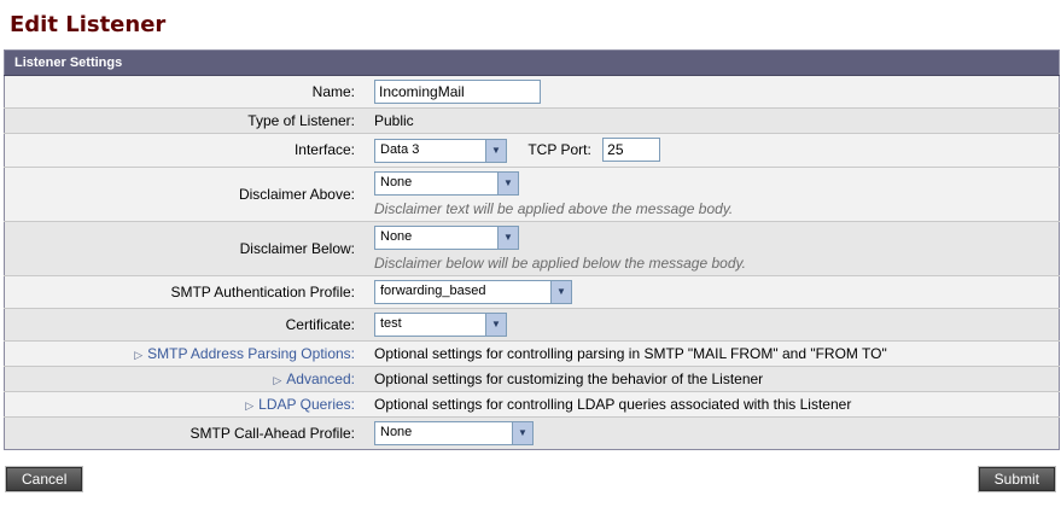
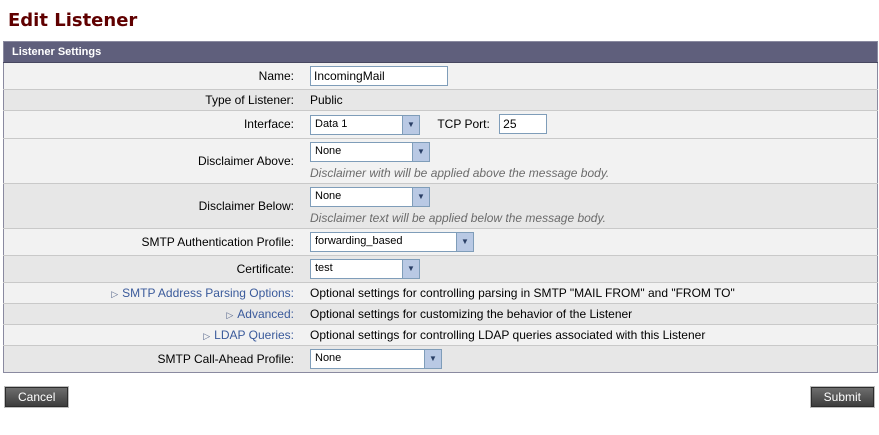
  Edit Listener
  Listener Settings
  Name:	IncomingMail
  Type of Listener:	Public
- Interface:	Data 3 ▼ TCP Port: 25
+ Interface:	Data 1 ▼ TCP Port: 25
- Disclaimer Above:	None ▼ Disclaimer text will be applied above the message body.
+ Disclaimer Above:	None ▼ Disclaimer with will be applied above the message body.
- Disclaimer Below:	None ▼ Disclaimer below will be applied below the message body.
+ Disclaimer Below:	None ▼ Disclaimer text will be applied below the message body.
  SMTP Authentication Profile:	forwarding_based ▼
  Certificate:	test ▼
  ▷ SMTP Address Parsing Options:	Optional settings for controlling parsing in SMTP "MAIL FROM" and "FROM TO"
  ▷ Advanced:	Optional settings for customizing the behavior of the Listener
  ▷ LDAP Queries:	Optional settings for controlling LDAP queries associated with this Listener
  SMTP Call-Ahead Profile:	None ▼
  Cancel
  Submit
